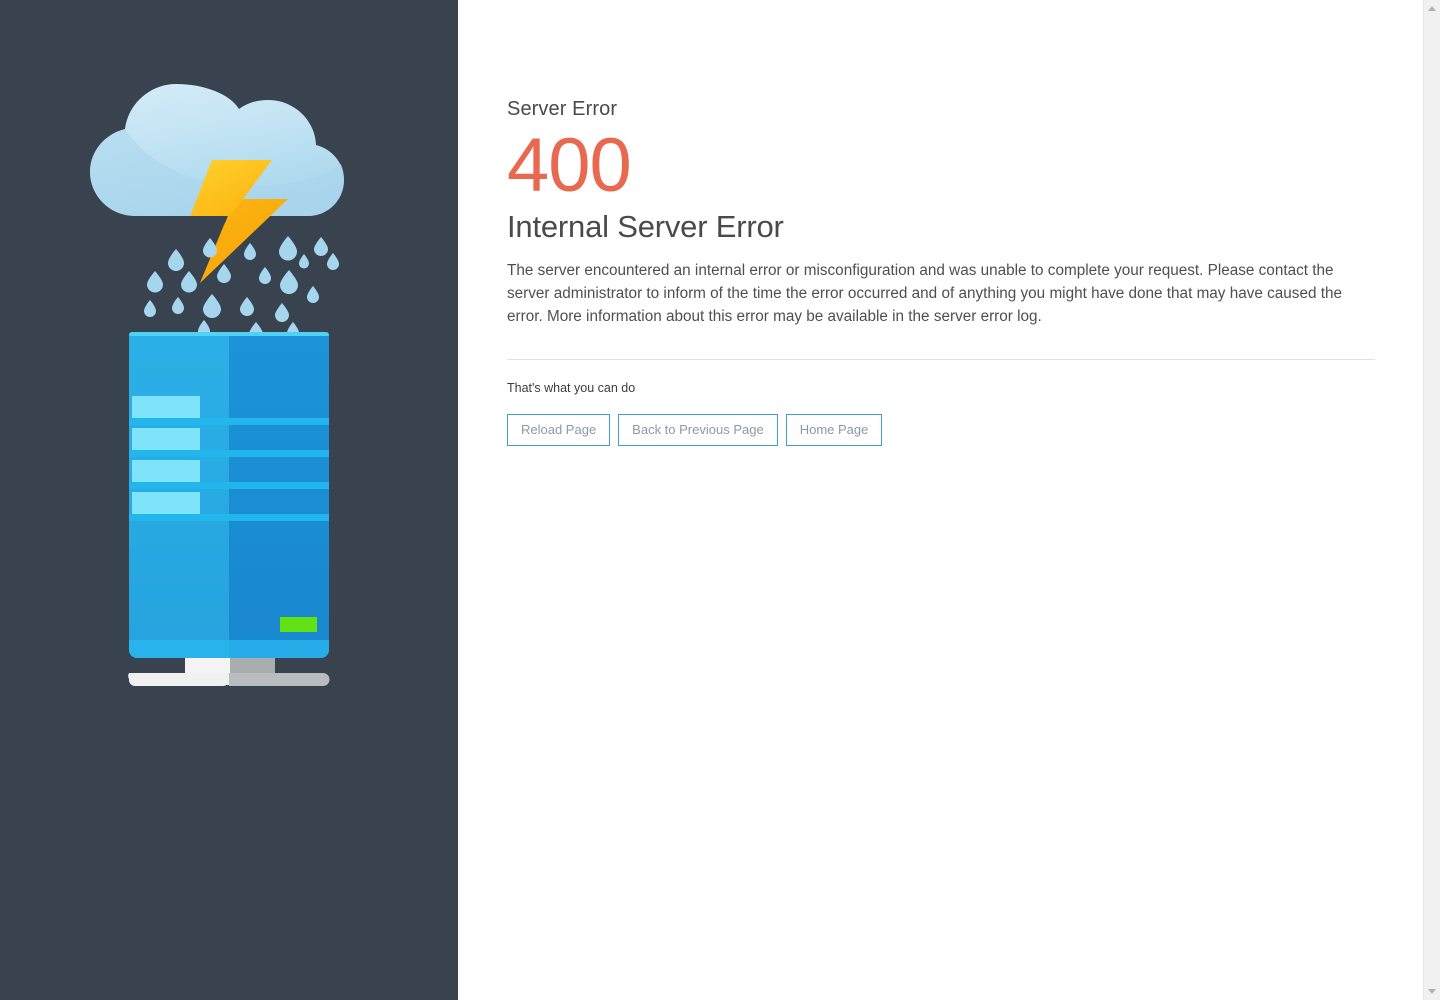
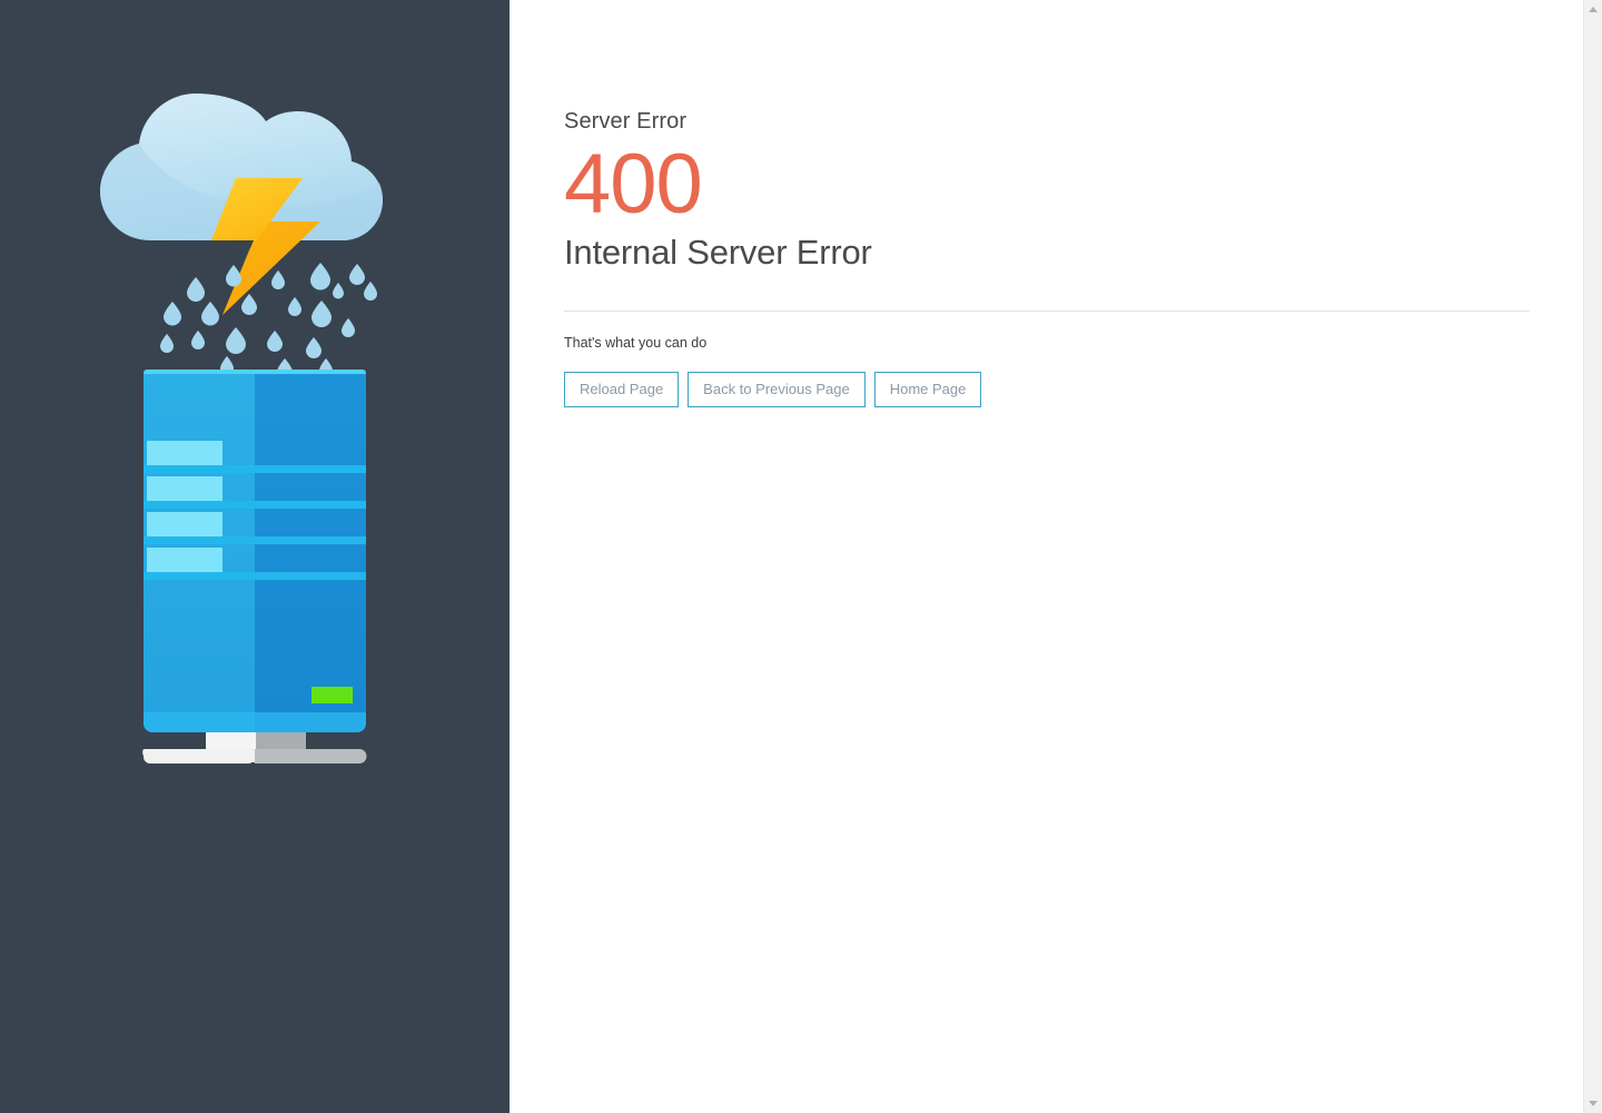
  Server Error
  400
  Internal Server Error
- The server encountered an internal error or misconfiguration and was unable to complete your request. Please contact the server administrator to inform of the time the error occurred and of anything you might have done that may have caused the error. More information about this error may be available in the server error log.
  That's what you can do
  Reload Page
  Back to Previous Page
  Home Page
